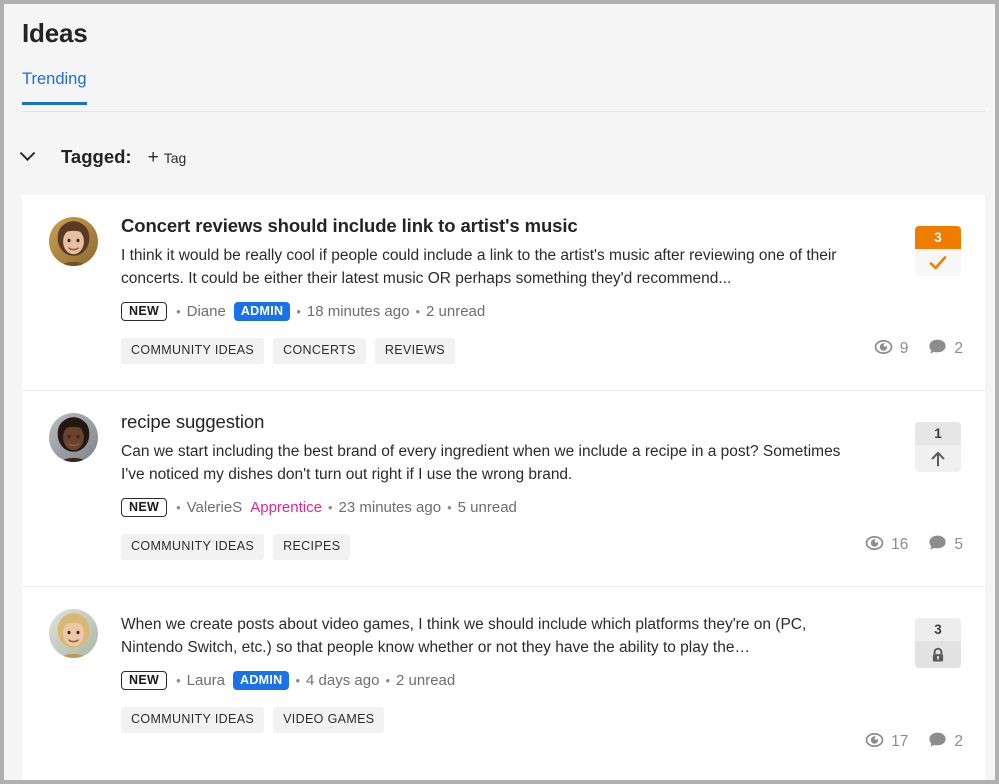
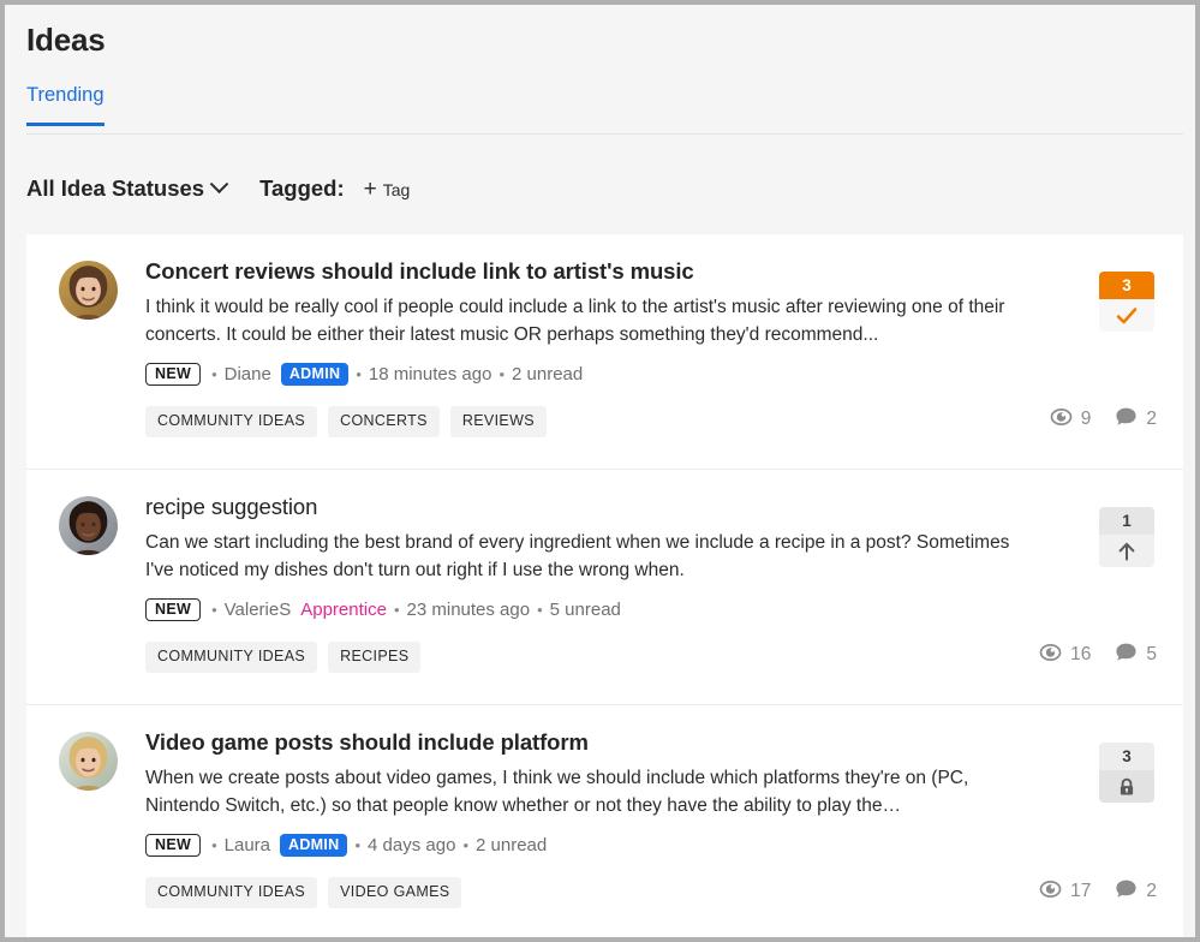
  Ideas
  Trending
+ All Idea Statuses
  Tagged:
  +
  Tag
  Concert reviews should include link to artist's music
  I think it would be really cool if people could include a link to the artist's music after reviewing one of their concerts. It could be either their latest music OR perhaps something they'd recommend...
  NEW
  •
  Diane
  ADMIN
  •
  18 minutes ago
  •
  2 unread
  COMMUNITY IDEAS
  CONCERTS
  REVIEWS
  3
  9
  2
  recipe suggestion
- Can we start including the best brand of every ingredient when we include a recipe in a post? Sometimes I've noticed my dishes don't turn out right if I use the wrong brand.
+ Can we start including the best brand of every ingredient when we include a recipe in a post? Sometimes I've noticed my dishes don't turn out right if I use the wrong when.
  NEW
  •
  ValerieS
  Apprentice
  •
  23 minutes ago
  •
  5 unread
  COMMUNITY IDEAS
  RECIPES
  1
  16
  5
+ Video game posts should include platform
  When we create posts about video games, I think we should include which platforms they're on (PC, Nintendo Switch, etc.) so that people know whether or not they have the ability to play the…
  NEW
  •
  Laura
  ADMIN
  •
  4 days ago
  •
  2 unread
  COMMUNITY IDEAS
  VIDEO GAMES
  3
  17
  2
